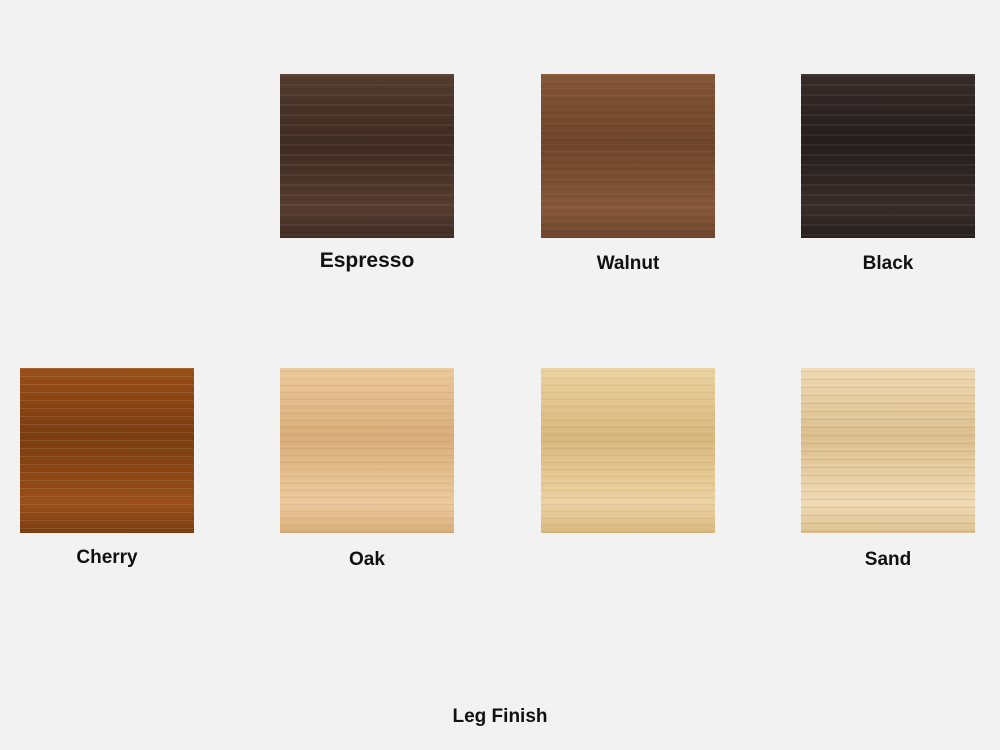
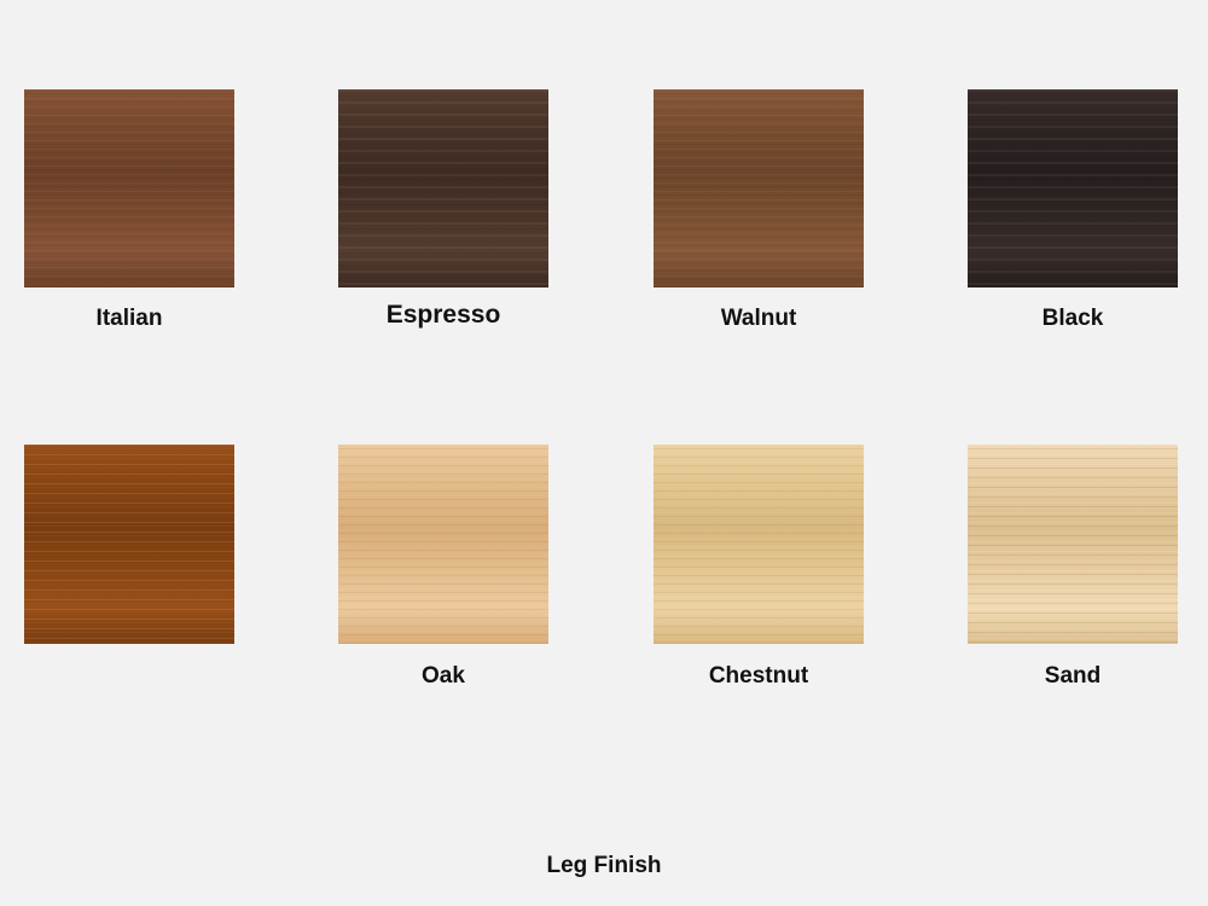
+ Italian
  Espresso
  Walnut
  Black
- Cherry
  Oak
+ Chestnut
  Sand
  Leg Finish
